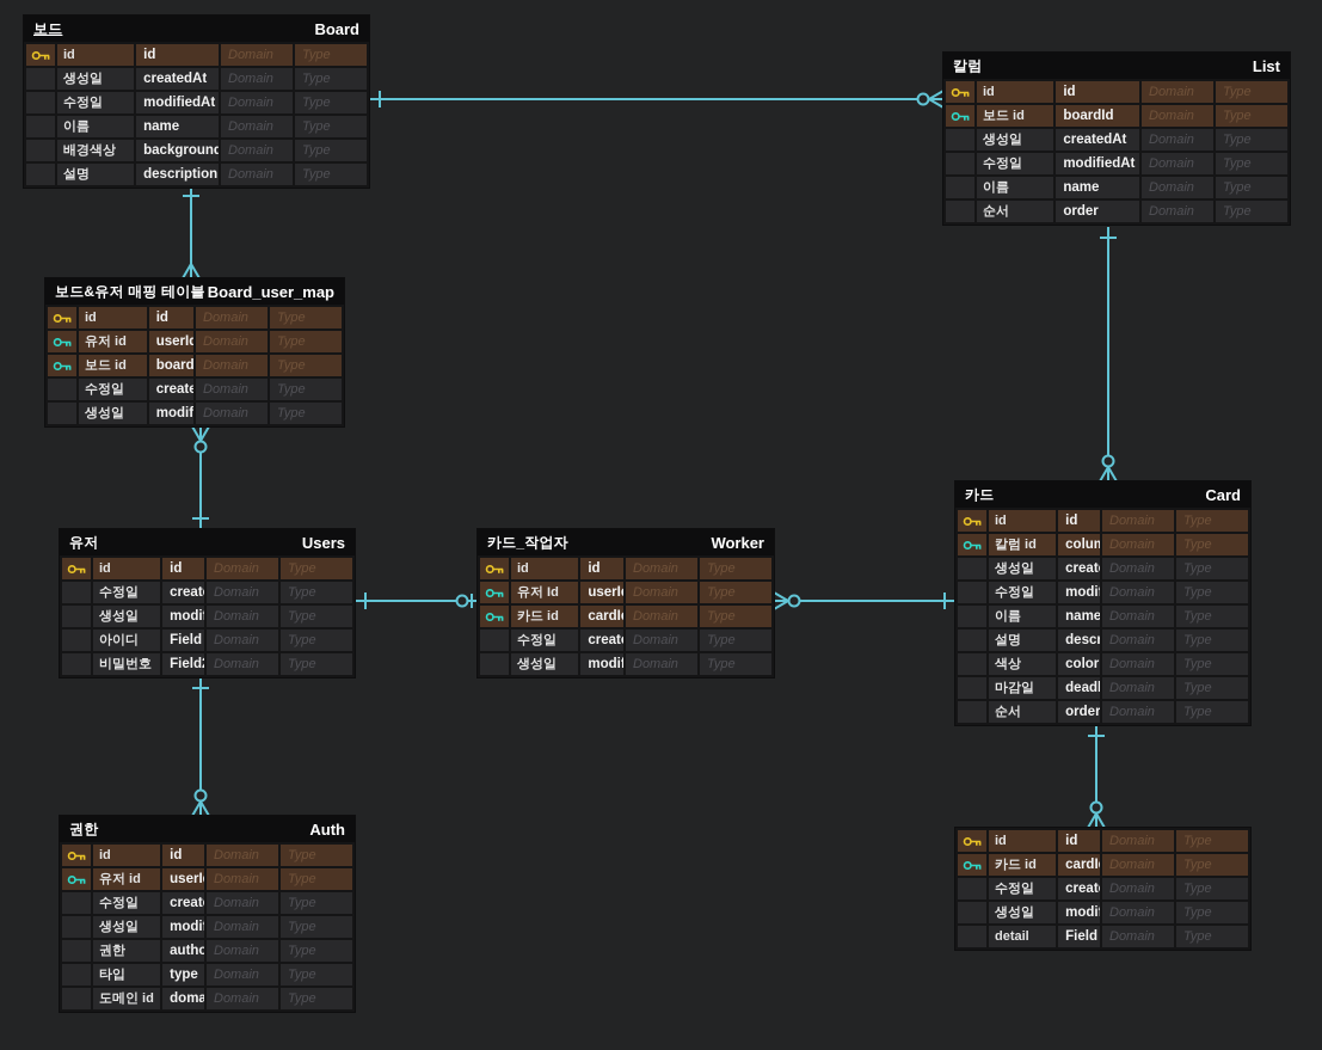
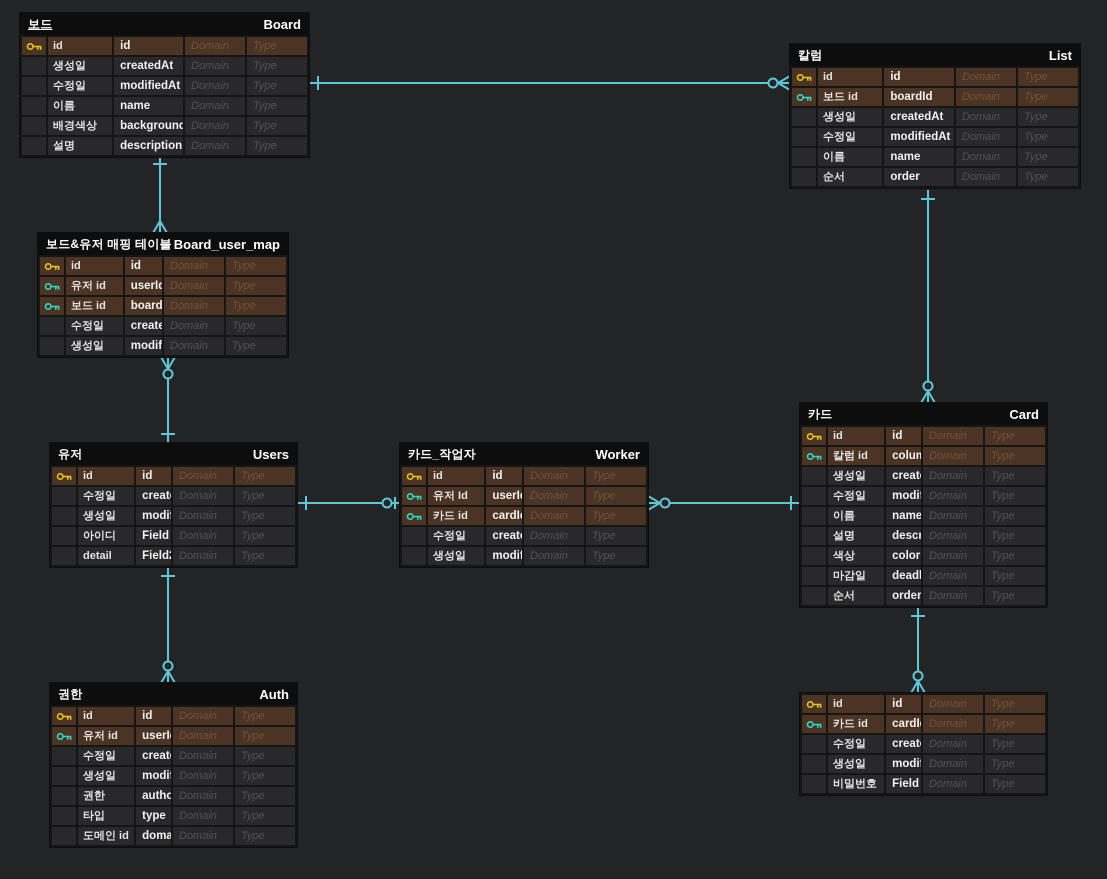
  보드
  Board
  id
  id
  Domain
  Type
  생성일
  createdAt
  Domain
  Type
  수정일
  modifiedAt
  Domain
  Type
  이름
  name
  Domain
  Type
  배경색상
  Domain
  Type
  설명
  description
  Domain
  Type
  칼럼
  List
  id
  id
  Domain
  Type
  보드 id
  boardId
  Domain
  Type
  생성일
  createdAt
  Domain
  Type
  수정일
  modifiedAt
  Domain
  Type
  이름
  name
  Domain
  Type
  순서
  order
  Domain
  Type
  보드&유저 매핑 테이블
  Board_user_map
  id
  id
  Domain
  Type
  유저 id
  userId
  Domain
  Type
  보드 id
  board
  Domain
  Type
  수정일
  Domain
  Type
  생성일
  Domain
  Type
  유저
  Users
  id
  id
  Domain
  Type
  수정일
  Domain
  Type
  생성일
  Domain
  Type
  아이디
  Field
  Domain
  Type
- 비밀번호
+ detail
  Field
  Domain
  Type
  카드_작업자
  Worker
  id
  id
  Domain
  Type
  유저 Id
  userI
  Domain
  Type
  카드 id
  cardI
  Domain
  Type
  수정일
  Domain
  Type
  생성일
  Domain
  Type
  카드
  Card
  id
  id
  Domain
  Type
  칼럼 id
  Domain
  Type
  생성일
  Domain
  Type
  수정일
  Domain
  Type
  이름
  name
  Domain
  Type
  설명
  Domain
  Type
  색상
  color
  Domain
  Type
  마감일
  Domain
  Type
  순서
  order
  Domain
  Type
  권한
  Auth
  id
  id
  Domain
  Type
  유저 id
  userI
  Domain
  Type
  수정일
  Domain
  Type
  생성일
  Domain
  Type
  권한
  Domain
  Type
  타입
  type
  Domain
  Type
  도메인 id
  Domain
  Type
  id
  id
  Domain
  Type
  카드 id
  cardI
  Domain
  Type
  수정일
  Domain
  Type
  생성일
  Domain
  Type
- detail
+ 비밀번호
  Field
  Domain
  Type
